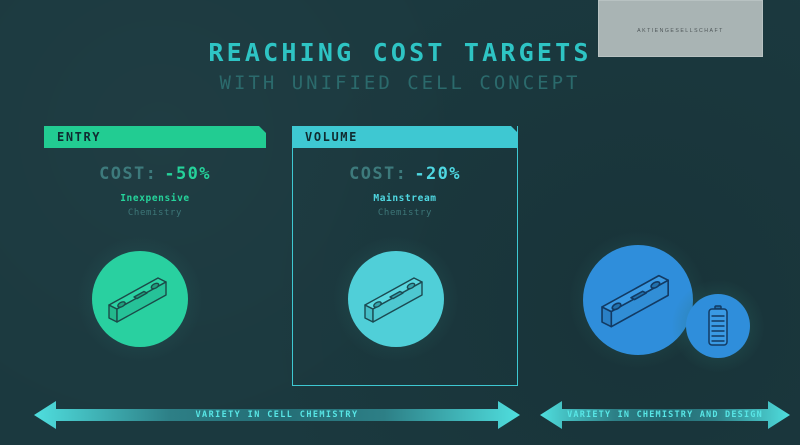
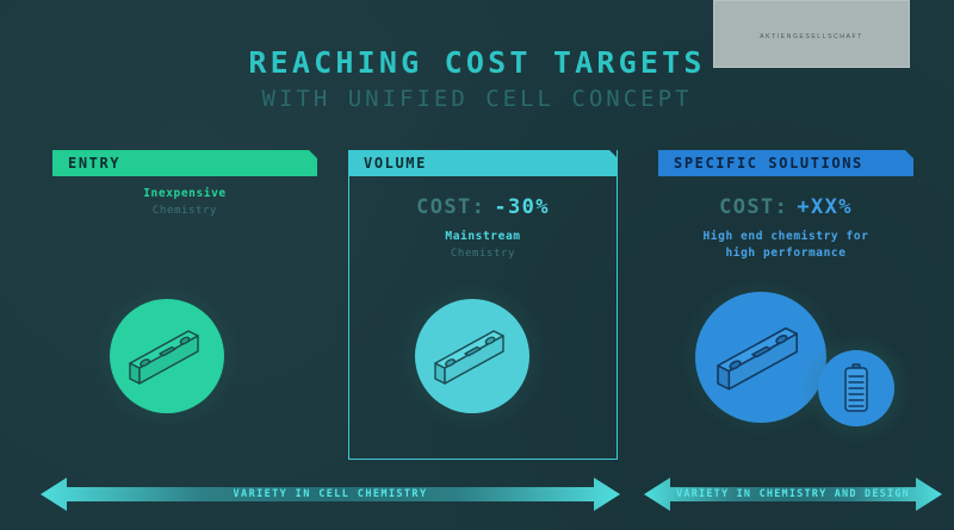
  REACHING COST TARGETS
  WITH UNIFIED CELL CONCEPT
  ENTRY
- COST: -50%
  Inexpensive
  Chemistry
  VOLUME
- COST: -20%
+ COST: -30%
  Mainstream
  Chemistry
+ SPECIFIC SOLUTIONS
+ COST: +XX%
+ High end chemistry for
+ high performance
  VARIETY IN CELL CHEMISTRY
  VARIETY IN CHEMISTRY AND DESIGN
